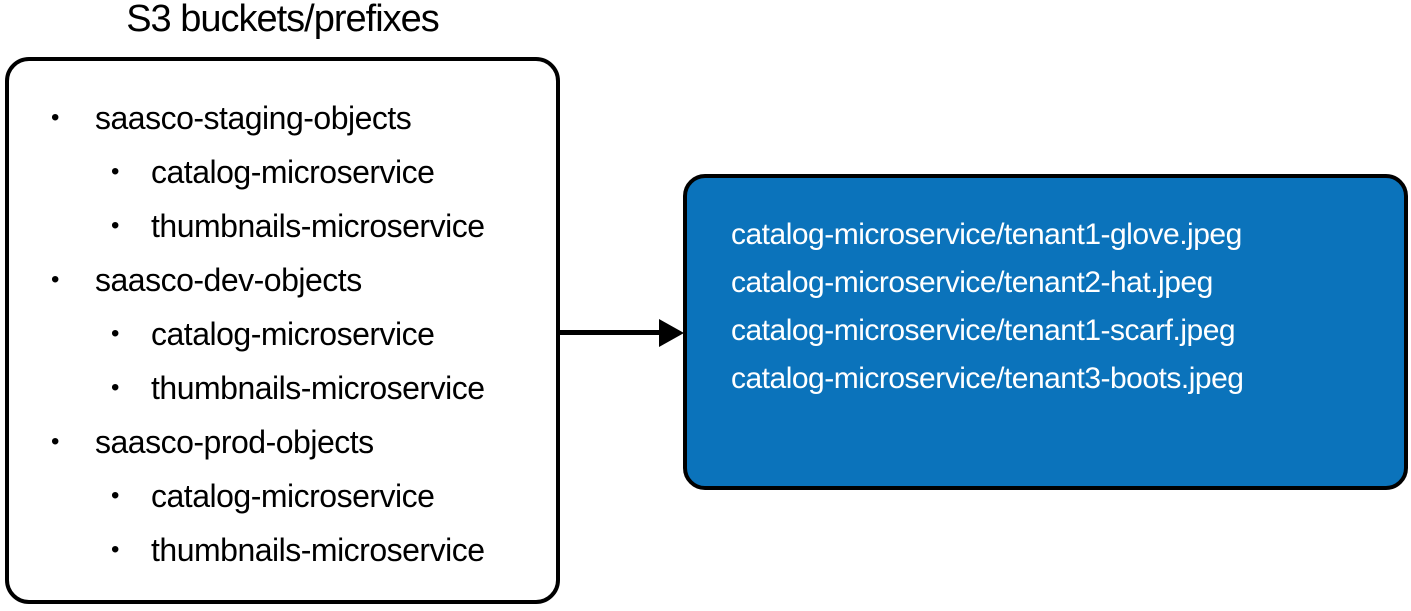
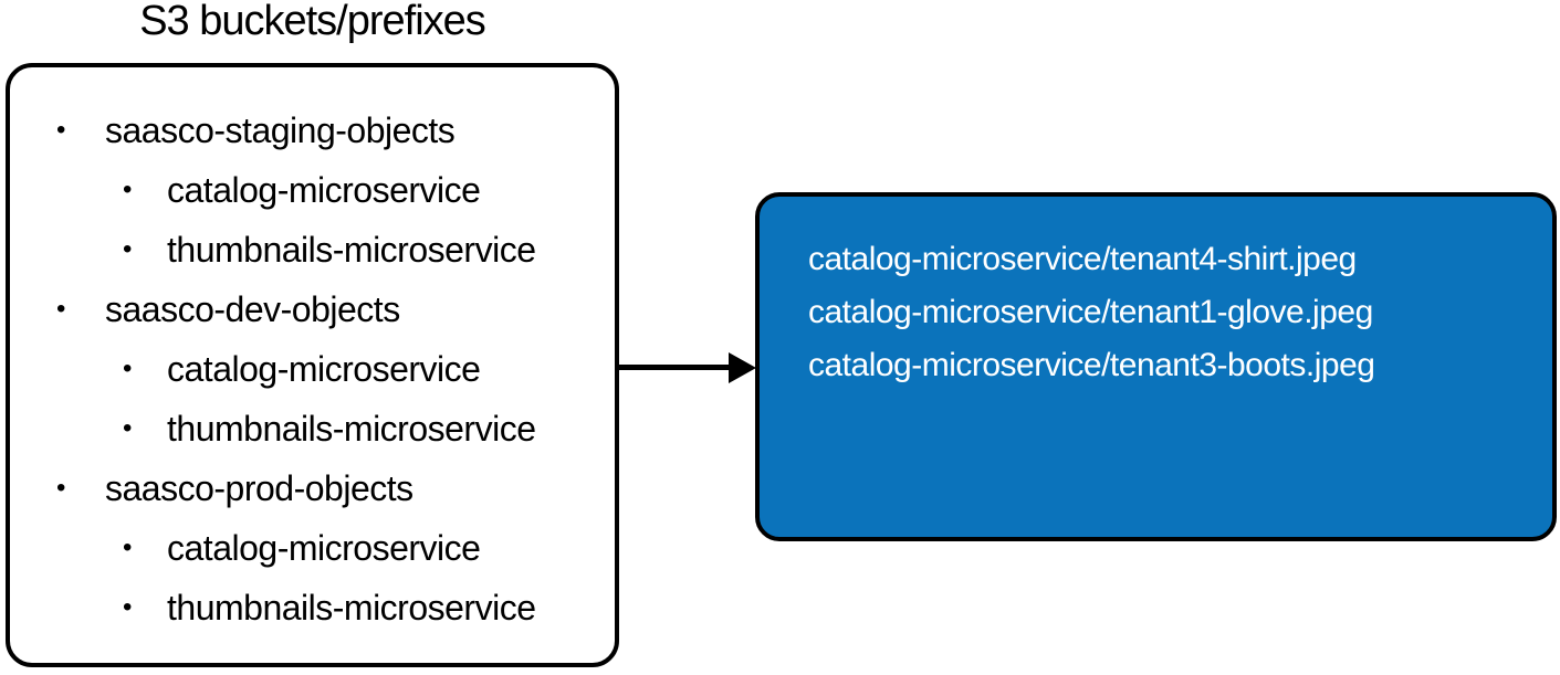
  S3 buckets/prefixes
  •
  saasco-staging-objects
  •
  catalog-microservice
  •
  thumbnails-microservice
  •
  saasco-dev-objects
  •
  catalog-microservice
  •
  thumbnails-microservice
  •
  saasco-prod-objects
  •
  catalog-microservice
  •
  thumbnails-microservice
+ catalog-microservice/tenant4-shirt.jpeg
  catalog-microservice/tenant1-glove.jpeg
- catalog-microservice/tenant2-hat.jpeg
- catalog-microservice/tenant1-scarf.jpeg
  catalog-microservice/tenant3-boots.jpeg
